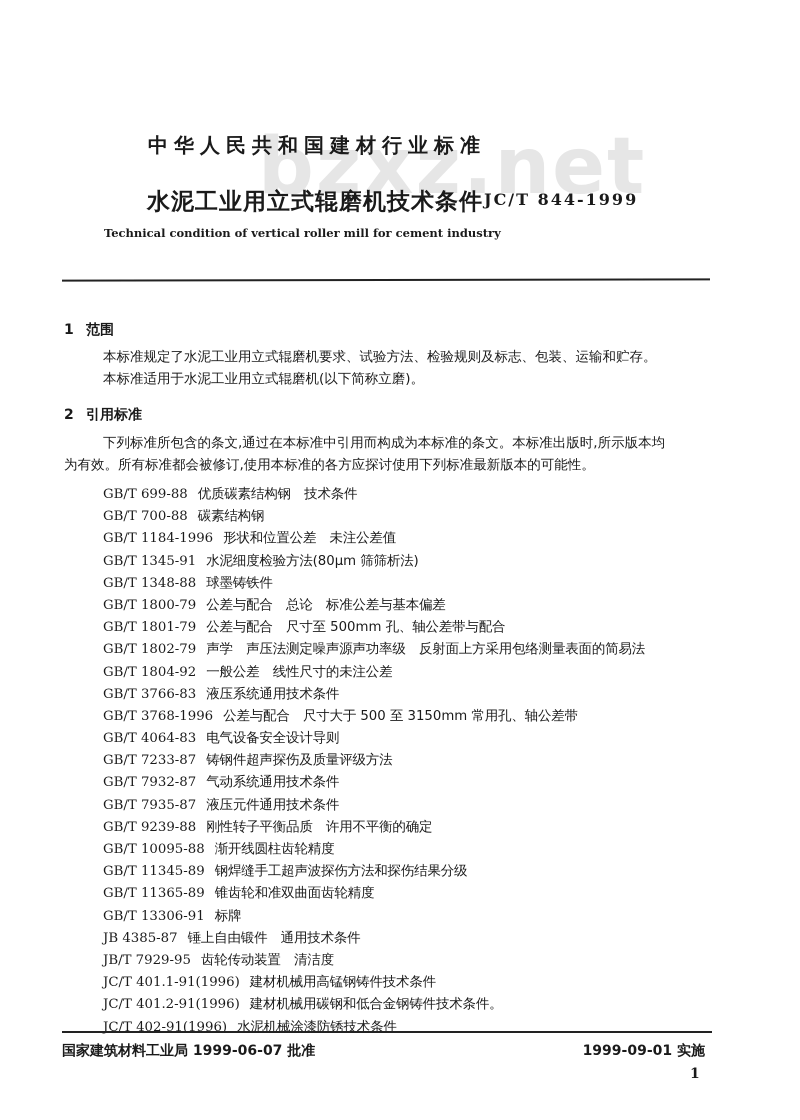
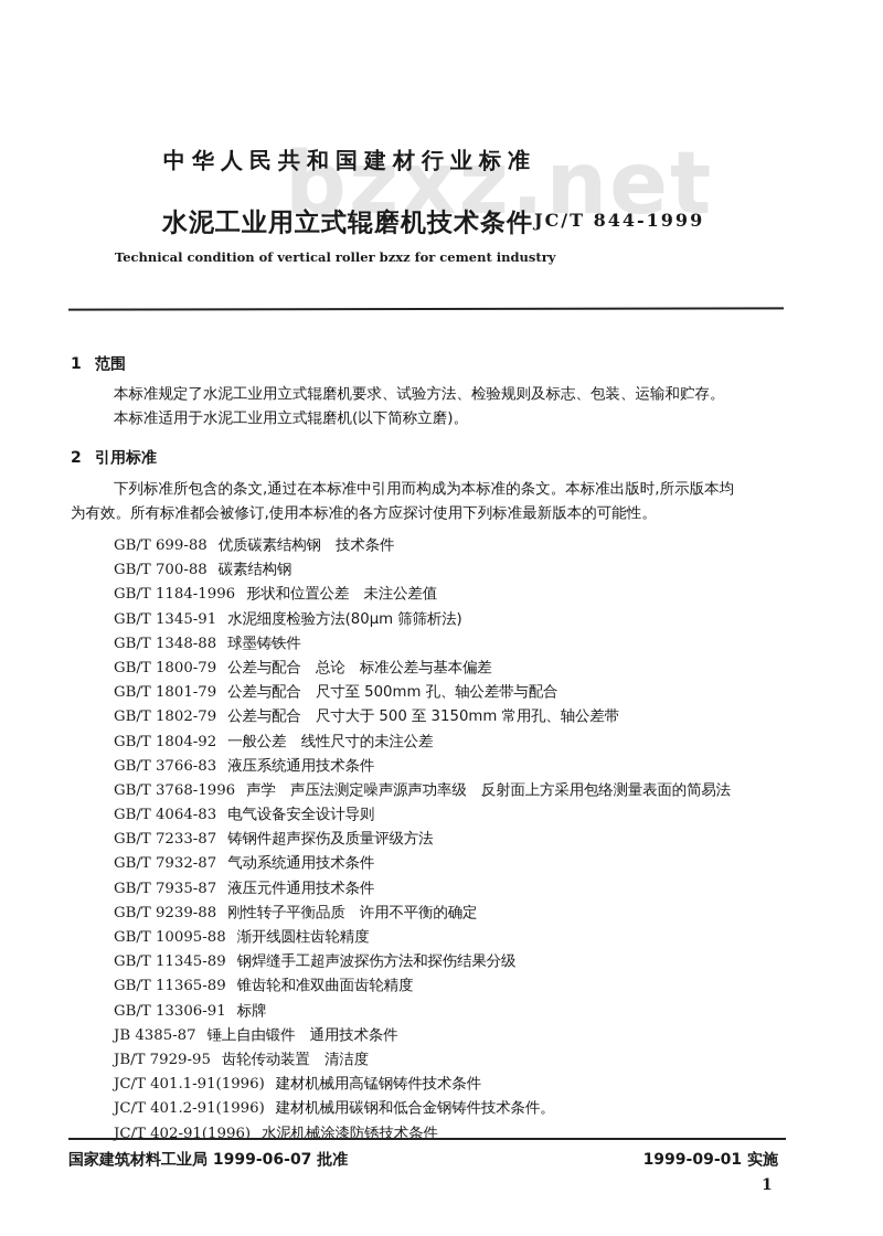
  bzxz.net
  中华人民共和国建材行业标准
  水泥工业用立式辊磨机技术条件
  JC/T 844-1999
- Technical condition of vertical roller mill for cement industry
+ Technical condition of vertical roller bzxz for cement industry
  1 范围
  本标准规定了水泥工业用立式辊磨机要求、试验方法、检验规则及标志、包装、运输和贮存。
  本标准适用于水泥工业用立式辊磨机(以下简称立磨)。
  2 引用标准
  下列标准所包含的条文,通过在本标准中引用而构成为本标准的条文。本标准出版时,所示版本均
  为有效。所有标准都会被修订,使用本标准的各方应探讨使用下列标准最新版本的可能性。
  GB/T 699-88 优质碳素结构钢 技术条件
  GB/T 700-88 碳素结构钢
  GB/T 1184-1996 形状和位置公差 未注公差值
  GB/T 1345-91 水泥细度检验方法(80μm 筛筛析法)
  GB/T 1348-88 球墨铸铁件
  GB/T 1800-79 公差与配合 总论 标准公差与基本偏差
  GB/T 1801-79 公差与配合 尺寸至 500mm 孔、轴公差带与配合
- GB/T 1802-79 声学 声压法测定噪声源声功率级 反射面上方采用包络测量表面的简易法
+ GB/T 1802-79 公差与配合 尺寸大于 500 至 3150mm 常用孔、轴公差带
  GB/T 1804-92 一般公差 线性尺寸的未注公差
  GB/T 3766-83 液压系统通用技术条件
- GB/T 3768-1996 公差与配合 尺寸大于 500 至 3150mm 常用孔、轴公差带
+ GB/T 3768-1996 声学 声压法测定噪声源声功率级 反射面上方采用包络测量表面的简易法
  GB/T 4064-83 电气设备安全设计导则
  GB/T 7233-87 铸钢件超声探伤及质量评级方法
  GB/T 7932-87 气动系统通用技术条件
  GB/T 7935-87 液压元件通用技术条件
  GB/T 9239-88 刚性转子平衡品质 许用不平衡的确定
  GB/T 10095-88 渐开线圆柱齿轮精度
  GB/T 11345-89 钢焊缝手工超声波探伤方法和探伤结果分级
  GB/T 11365-89 锥齿轮和准双曲面齿轮精度
  GB/T 13306-91 标牌
  JB 4385-87 锤上自由锻件 通用技术条件
  JB/T 7929-95 齿轮传动装置 清洁度
  JC/T 401.1-91(1996) 建材机械用高锰钢铸件技术条件
  JC/T 401.2-91(1996) 建材机械用碳钢和低合金钢铸件技术条件。
  JC/T 402-91(1996) 水泥机械涂漆防锈技术条件
  国家建筑材料工业局 1999-06-07 批准
  1999-09-01 实施
  1
